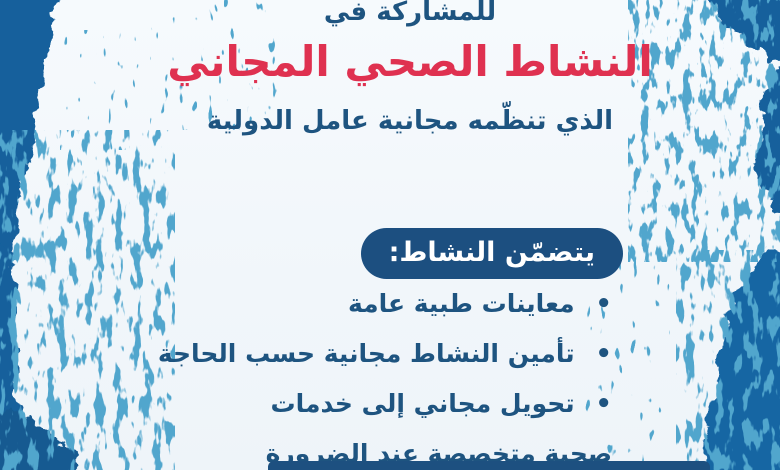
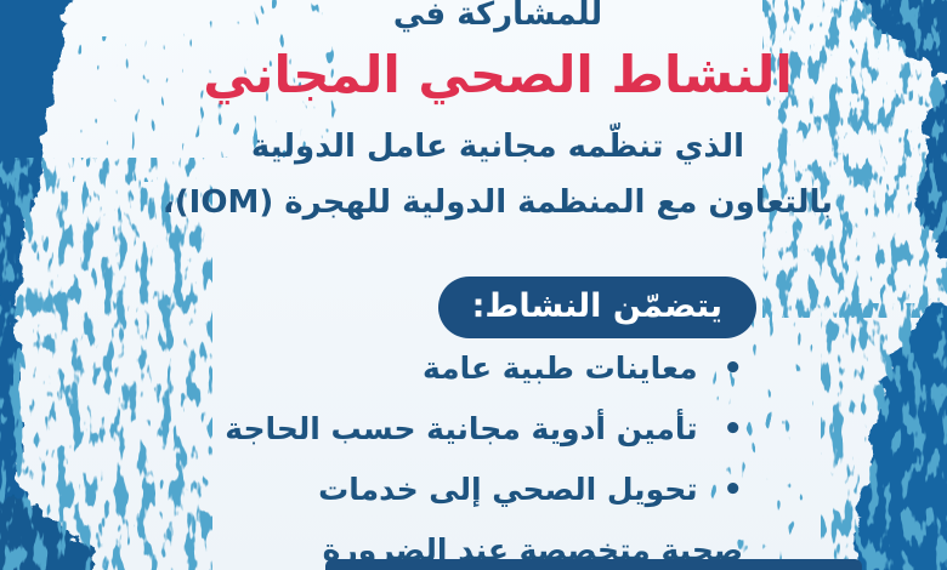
  للمشاركة في
  النشاط الصحي المجاني
  الذي تنظّمه مجانية عامل الدولية
+ بالتعاون مع المنظمة الدولية للهجرة (IOM)،
  يتضمّن النشاط:
  • معاينات طبية عامة
- • تأمين النشاط مجانية حسب الحاجة
+ • تأمين أدوية مجانية حسب الحاجة
- • تحويل مجاني إلى خدمات صحية متخصصة عند الضرورة
+ • تحويل الصحي إلى خدمات صحية متخصصة عند الضرورة
